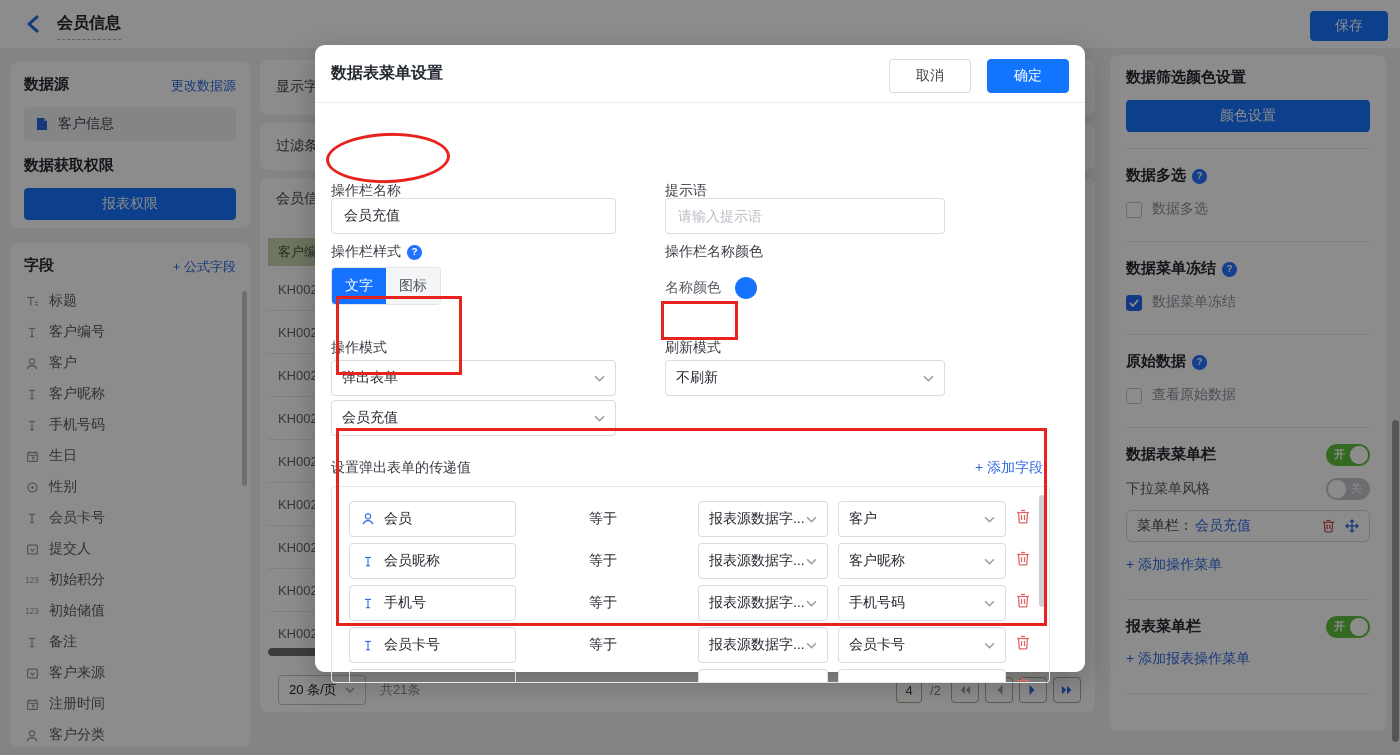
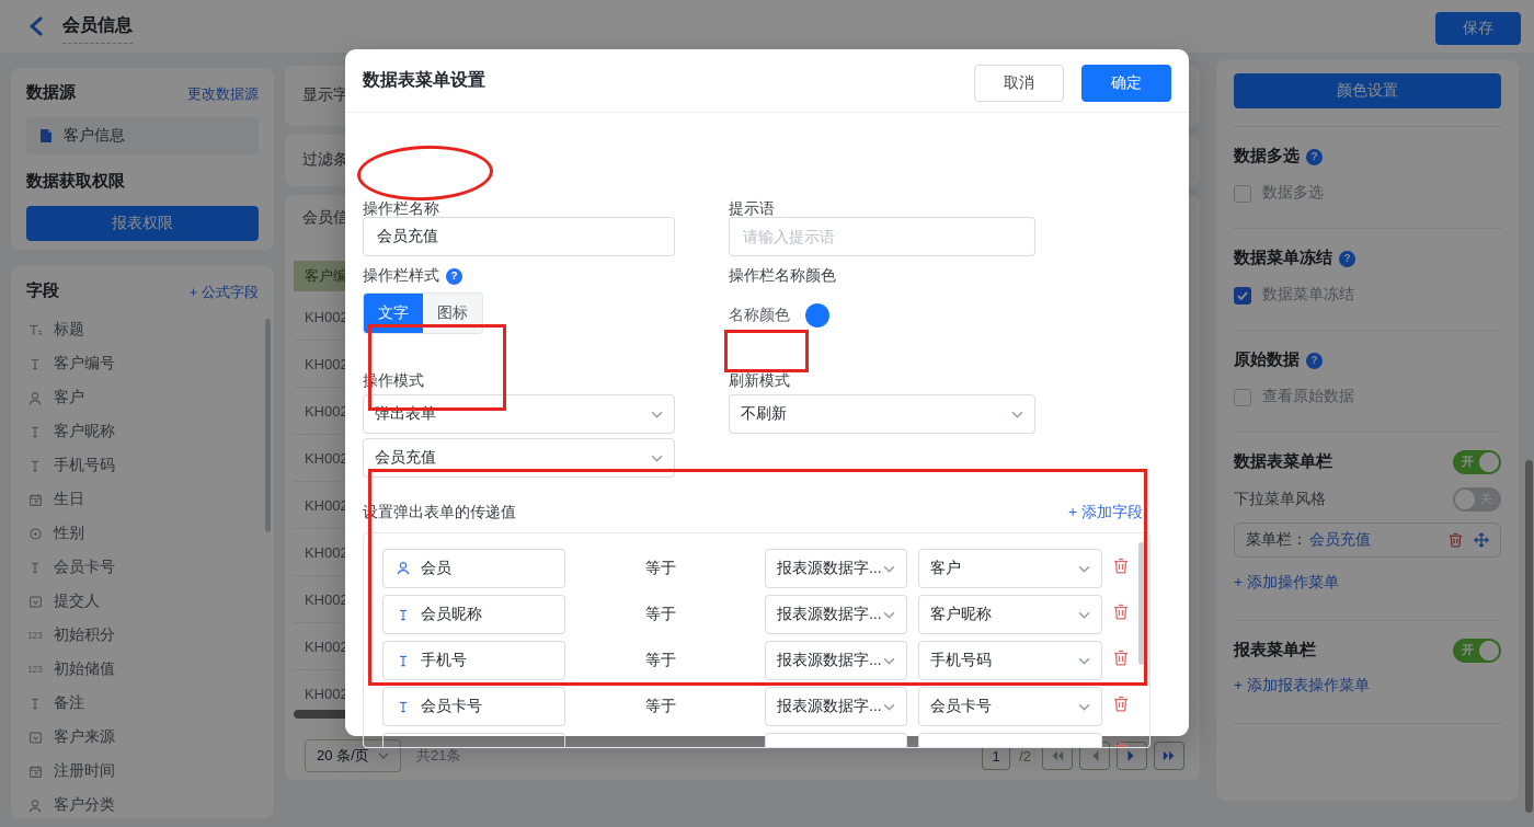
  会员信息
  保存
  数据源
  更改数据源
  客户信息
  数据获取权限
  报表权限
  字段
  + 公式字段
  标题
  客户编号
  客户
  客户昵称
  手机号码
  生日
  性别
  会员卡号
  提交人
  123
  初始积分
  123
  初始储值
  备注
  客户来源
  注册时间
  客户分类
  显示字
  过滤条
  会员信
  客户编
  KH00
  KH00
  KH00
  KH00
  KH00
  KH00
  KH00
  KH00
  KH00
  20 条/页
  共21条
- 4
+ 1
  /2
- 数据筛选颜色设置
  颜色设置
  数据多选
  ?
  数据多选
  数据菜单冻结
  ?
  数据菜单冻结
  原始数据
  ?
  查看原始数据
  数据表菜单栏
  开
  下拉菜单风格
  关
  菜单栏：
  会员充值
  + 添加操作菜单
  报表菜单栏
  开
  + 添加报表操作菜单
  数据表菜单设置
  操作栏名称
  会员充值
  提示语
  请输入提示语
  操作栏样式
  ?
  文字
  图标
  操作栏名称颜色
  名称颜色
  操作模式
  弹出表单
  会员充值
  刷新模式
  不刷新
  设置弹出表单的传递值
  + 添加字段
  会员
  等于
  报表源数据字...
  客户
  会员昵称
  等于
  报表源数据字...
  客户昵称
  手机号
  等于
  报表源数据字...
  手机号码
  会员卡号
  等于
  报表源数据字...
  会员卡号
  取消
  确定
